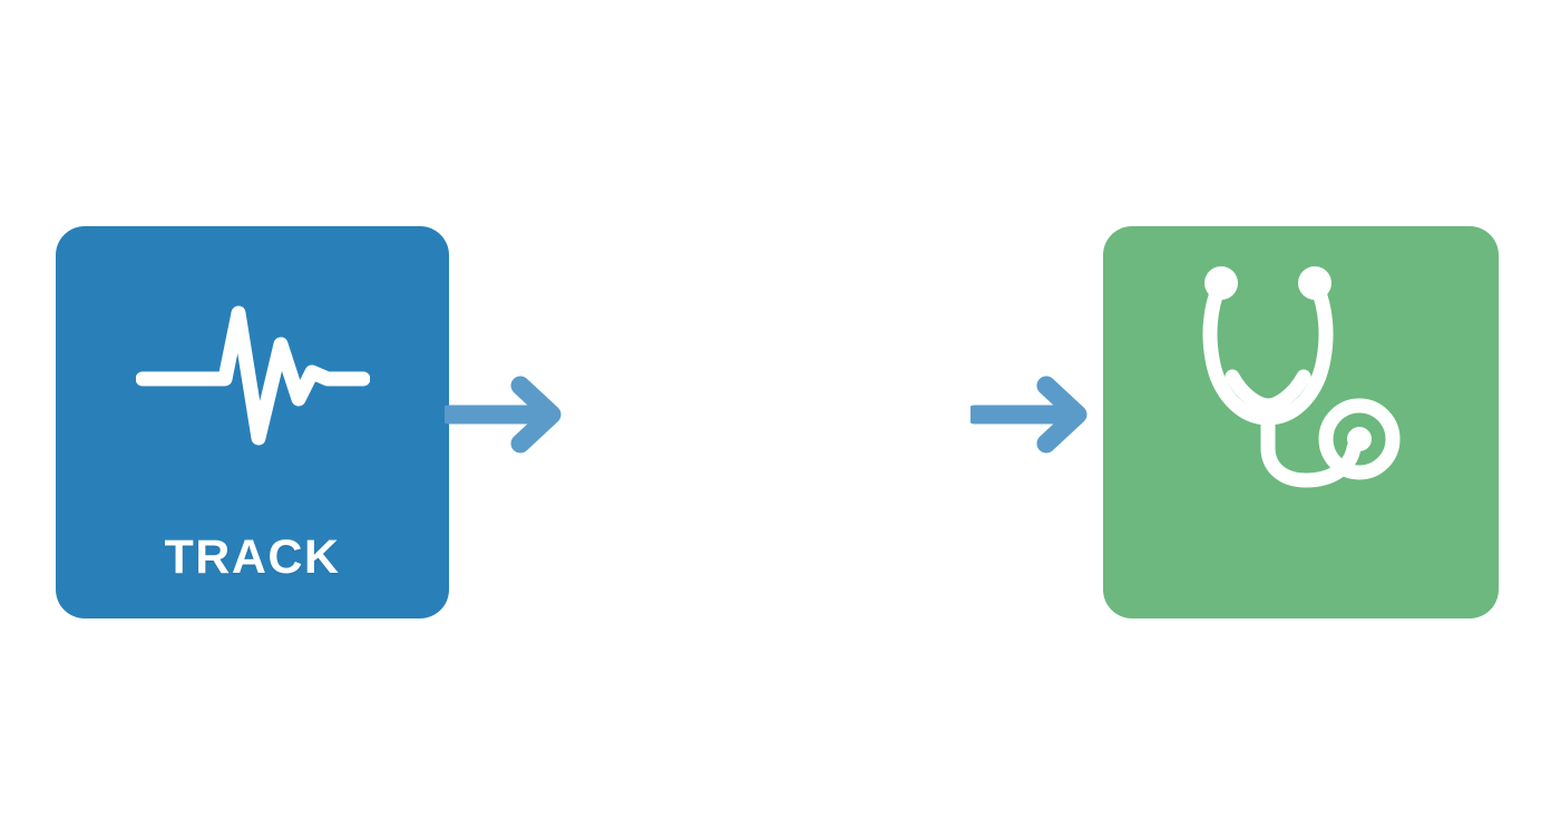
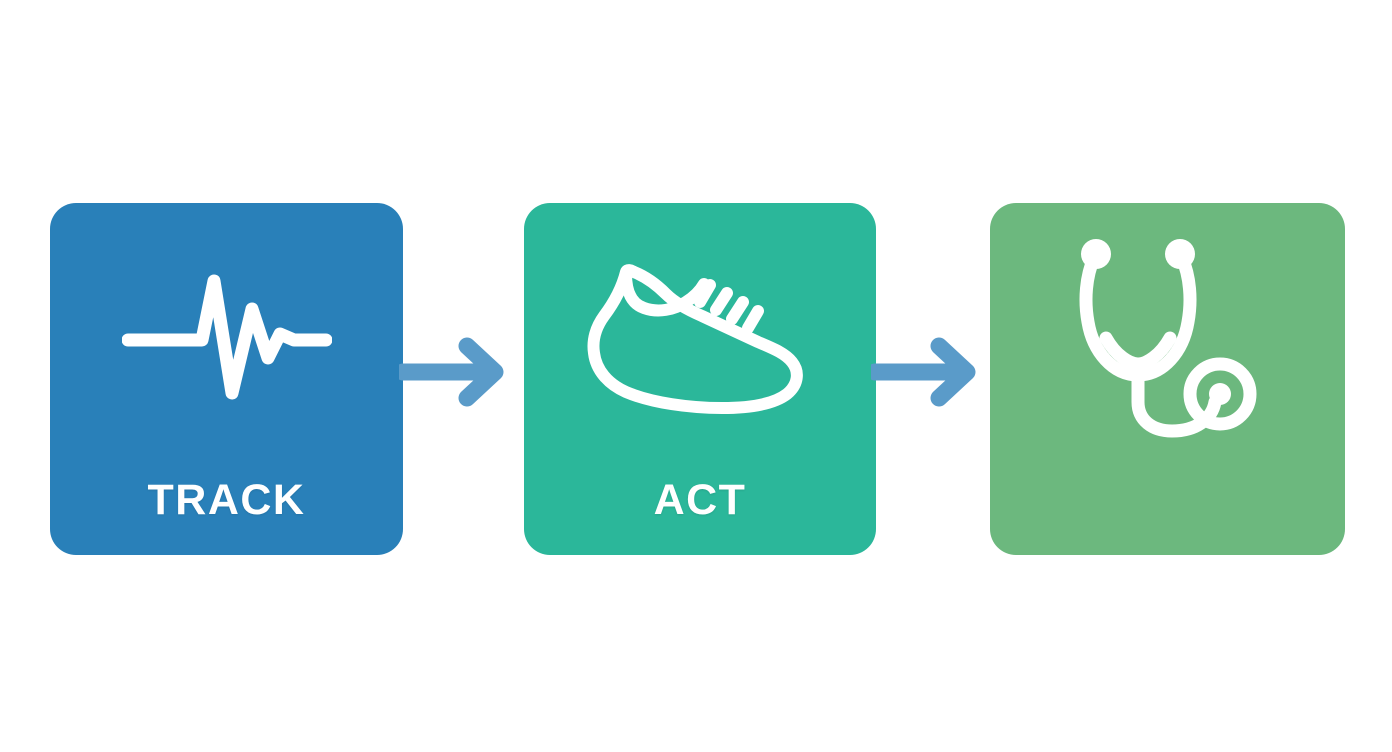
  TRACK
+ ACT
